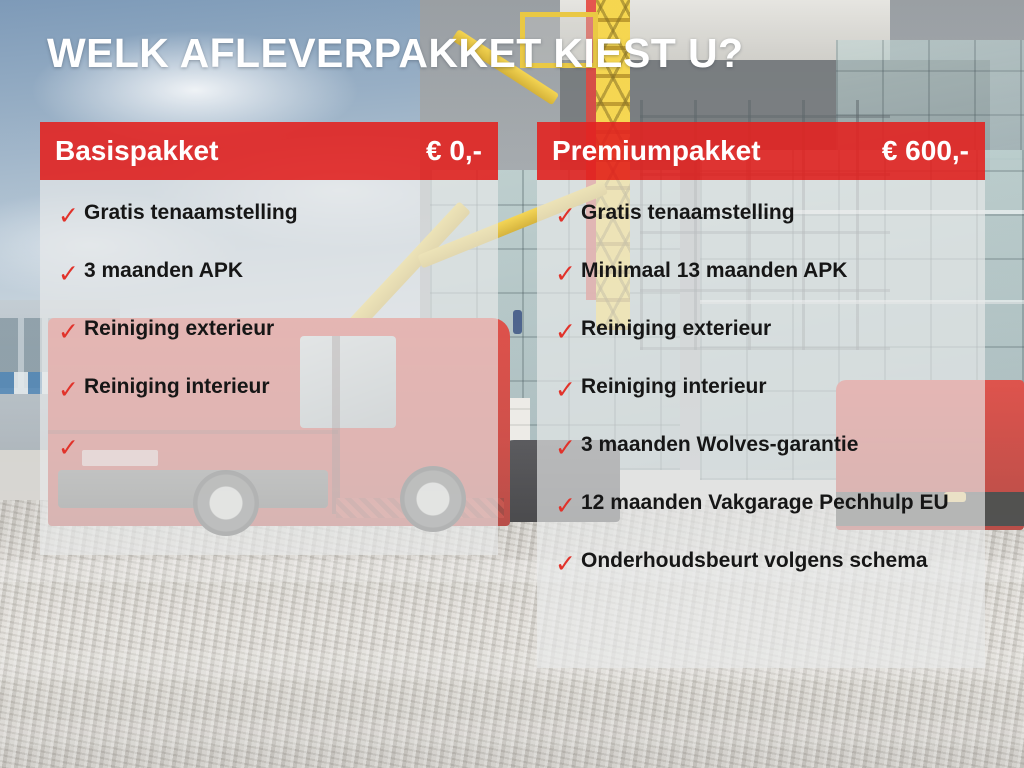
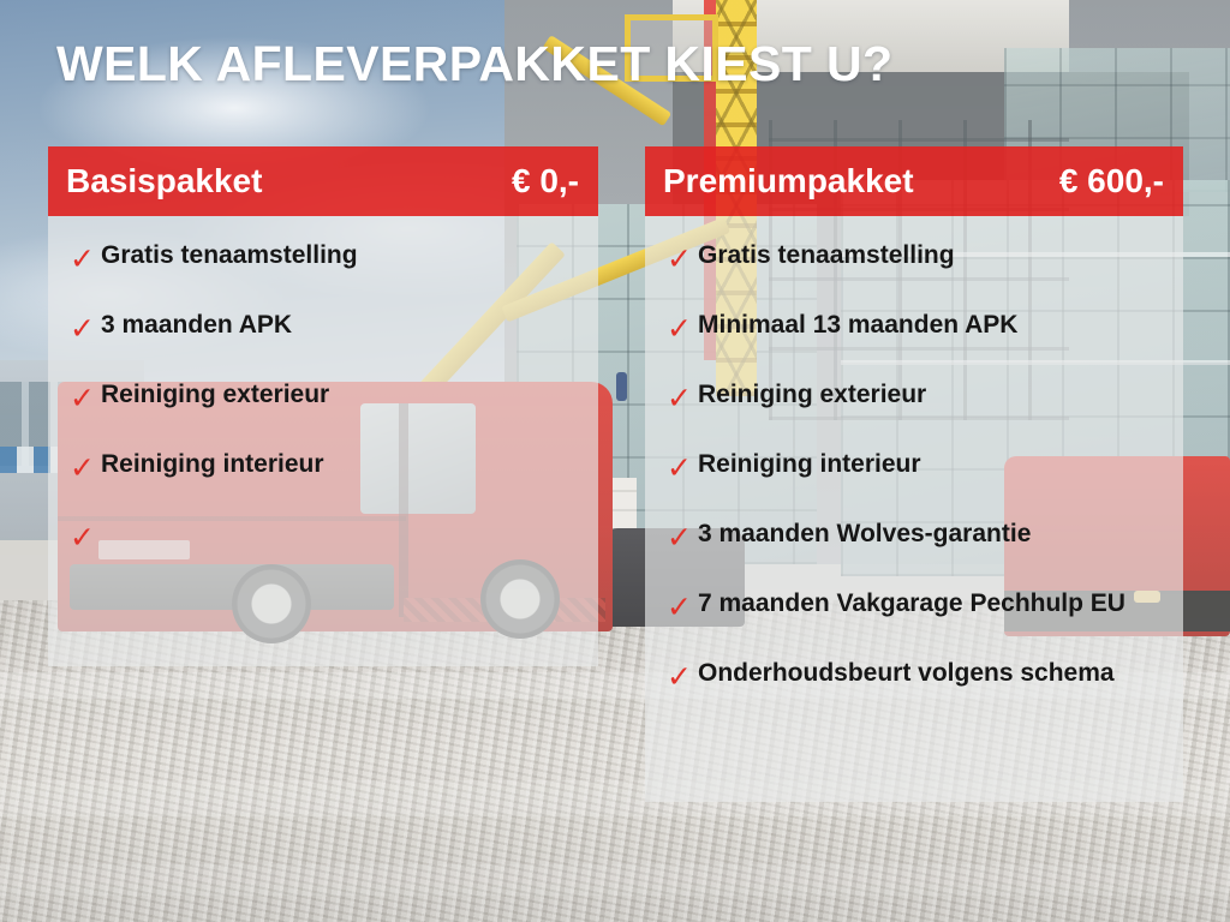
  WELK AFLEVERPAKKET KIEST U?
  Basispakket
  € 0,-
  ✓
  Gratis tenaamstelling
  ✓
  3 maanden APK
  ✓
  Reiniging exterieur
  ✓
  Reiniging interieur
  ✓
  Premiumpakket
  € 600,-
  ✓
  Gratis tenaamstelling
  ✓
  Minimaal 13 maanden APK
  ✓
  Reiniging exterieur
  ✓
  Reiniging interieur
  ✓
  3 maanden Wolves-garantie
  ✓
- 12 maanden Vakgarage Pechhulp EU
+ 7 maanden Vakgarage Pechhulp EU
  ✓
  Onderhoudsbeurt volgens schema
